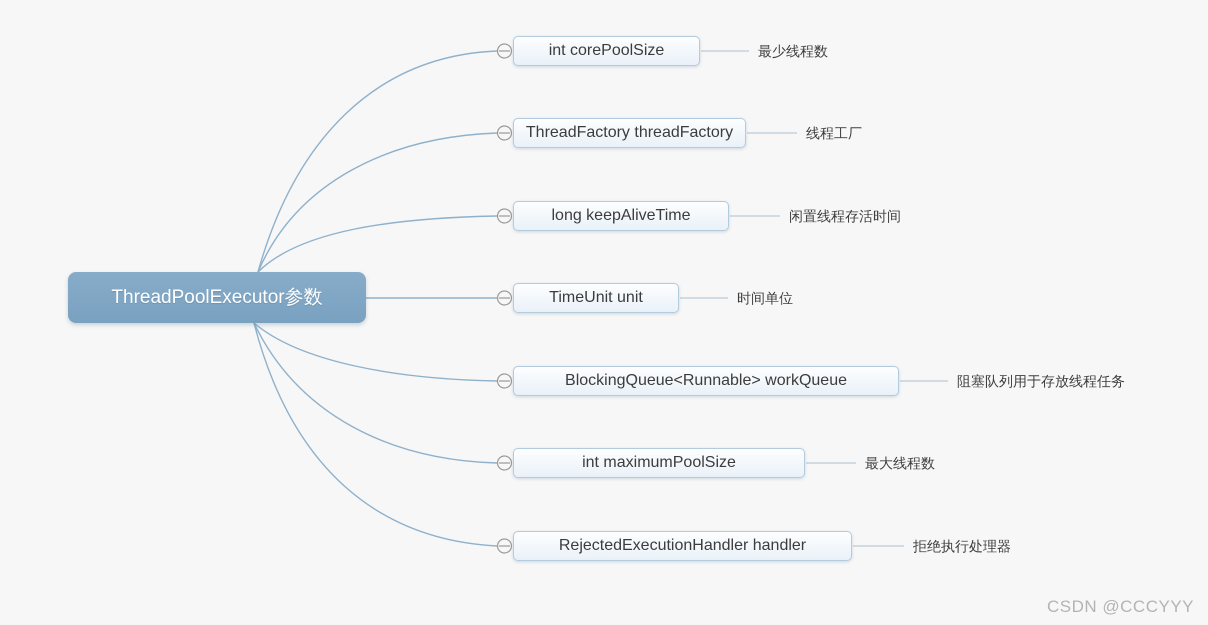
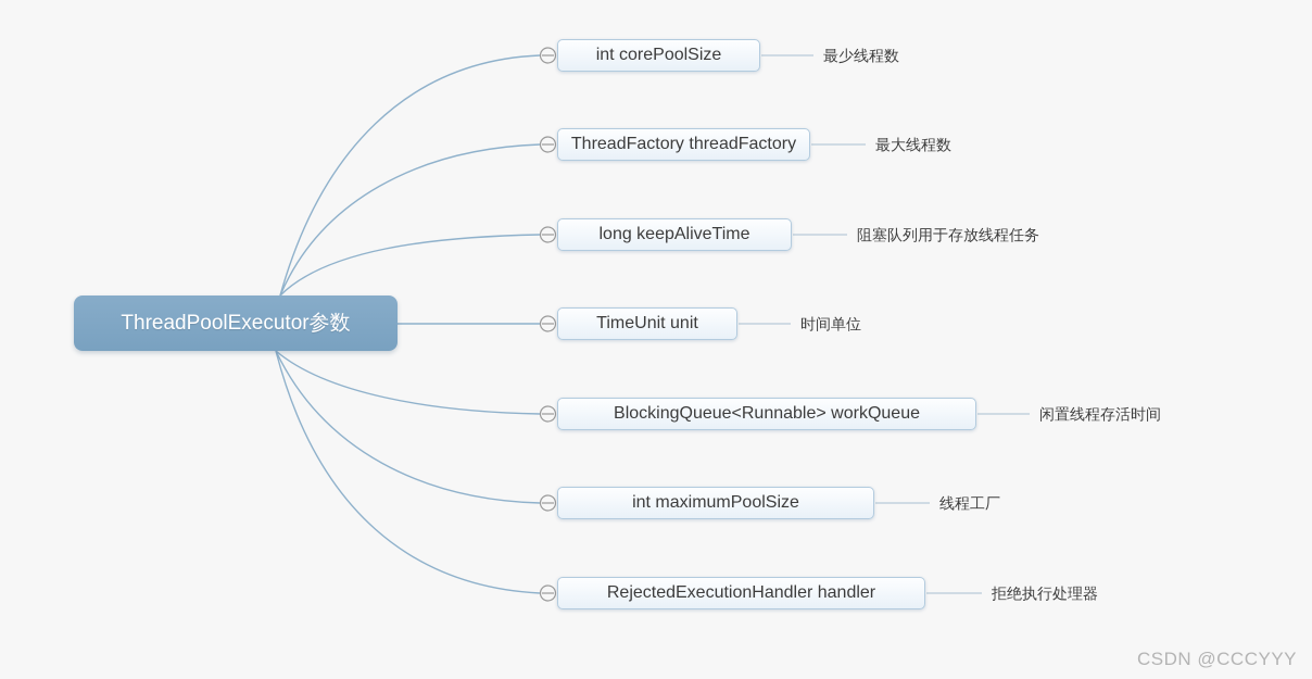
  ThreadPoolExecutor参数
  int corePoolSize
  ThreadFactory threadFactory
  long keepAliveTime
  TimeUnit unit
  BlockingQueue<Runnable> workQueue
  int maximumPoolSize
  RejectedExecutionHandler handler
  最少线程数
- 线程工厂
+ 最大线程数
- 闲置线程存活时间
+ 阻塞队列用于存放线程任务
  时间单位
- 阻塞队列用于存放线程任务
+ 闲置线程存活时间
- 最大线程数
+ 线程工厂
  拒绝执行处理器
  CSDN @CCCYYY
